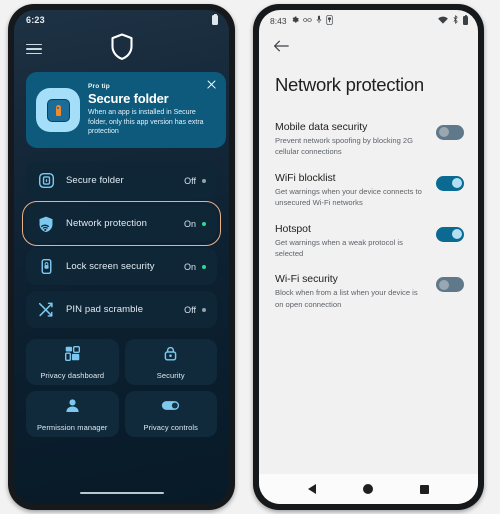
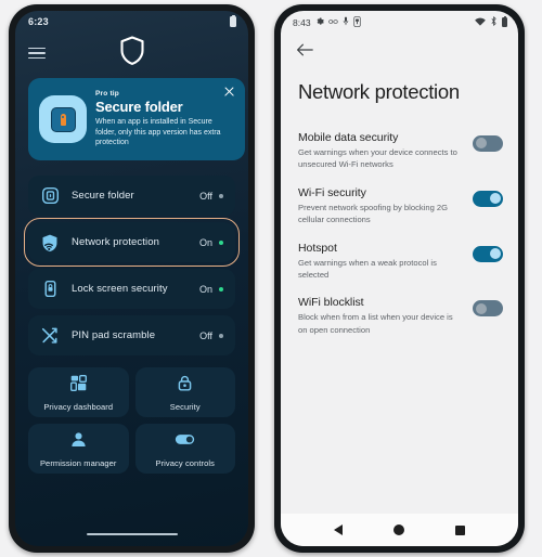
  6:23
  Secure folder
  Secure folder
  Off
  Network protection
  On
  Lock screen security
  On
  PIN pad scramble
  Off
  Privacy dashboard
  Security
  Permission manager
  Privacy controls
  8:43
  Network protection
  Mobile data security
- Prevent network spoofing by blocking 2G cellular connections
+ Get warnings when your device connects to unsecured Wi-Fi networks
- WiFi blocklist
+ Wi-Fi security
- Get warnings when your device connects to unsecured Wi-Fi networks
+ Prevent network spoofing by blocking 2G cellular connections
  Hotspot
  Get warnings when a weak protocol is selected
- Wi-Fi security
+ WiFi blocklist
  Block when from a list when your device is on open connection
